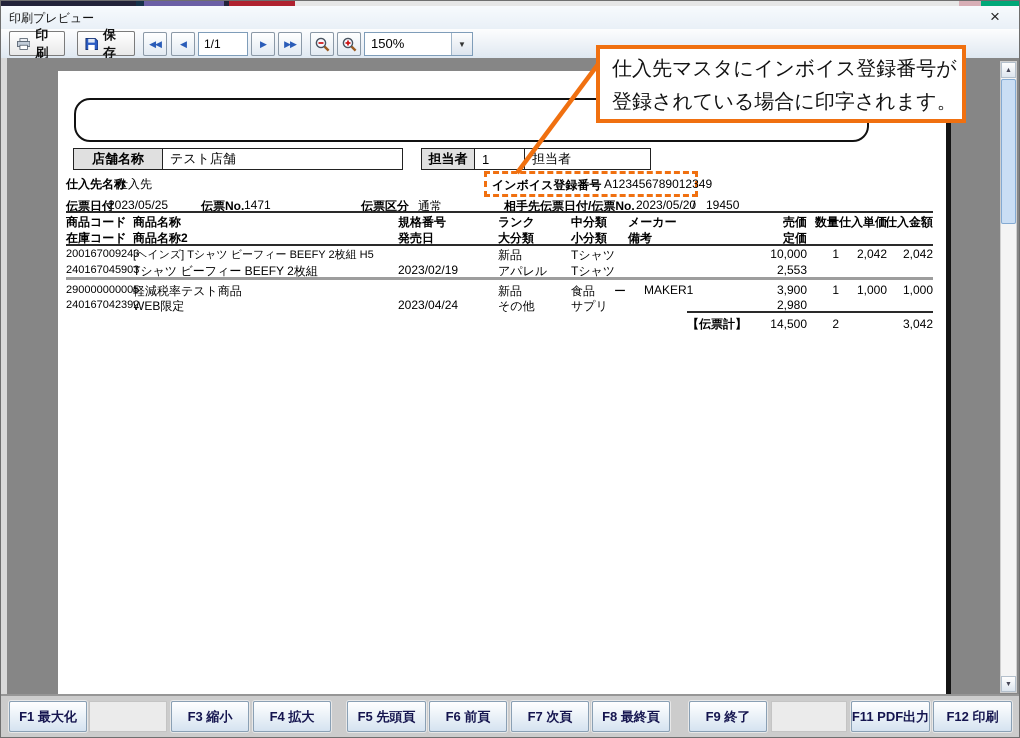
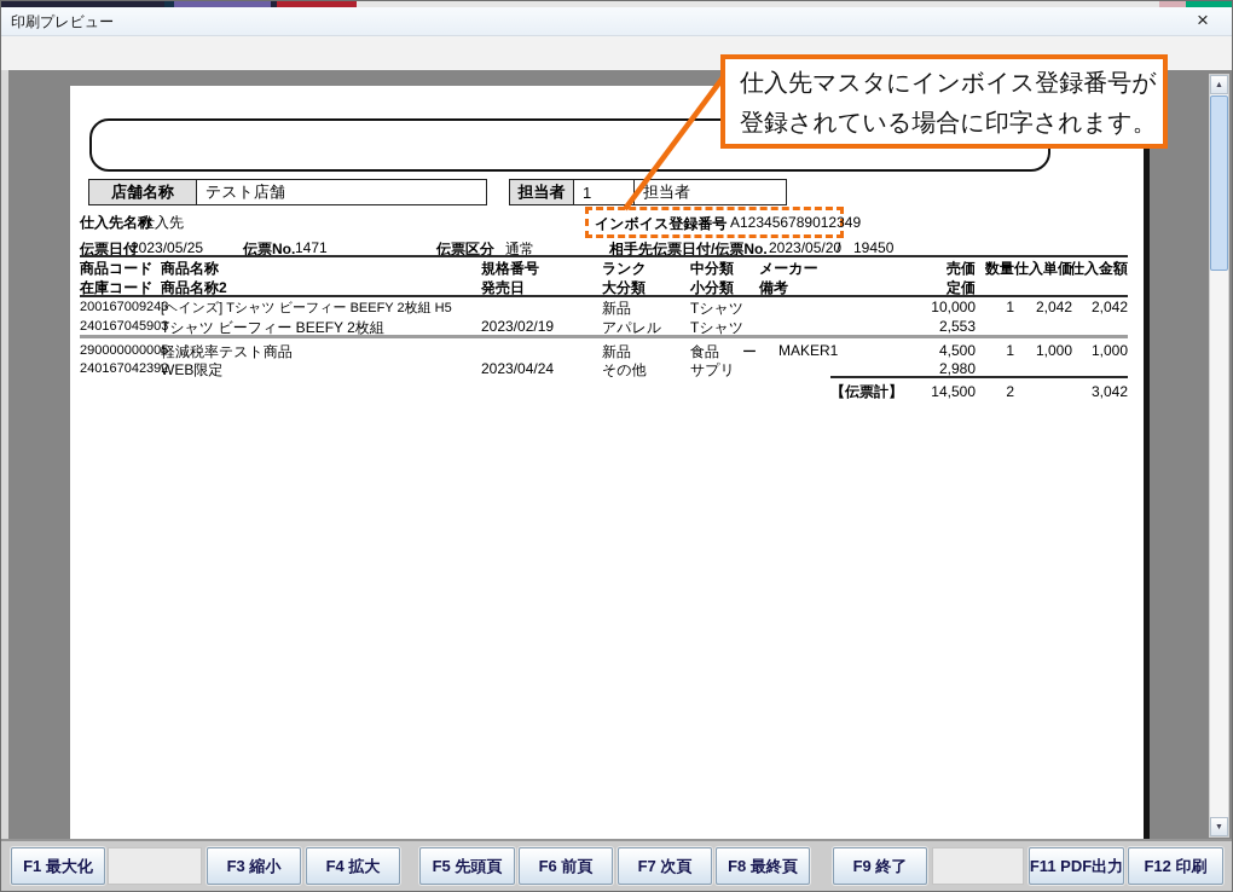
  印刷プレビュー
  ×
- 印刷
- 保存
- ◀◀
- ◀
- 1/1
- ▶
- ▶▶
- 150%
- ▼
  店舗名称
  テスト店舗
  担当者
  1
  担当者
  仕入先名称
  仕入先
  インボイス登録番号
  A123456789012349
  伝票日付
  2023/05/25
  伝票No.
  1471
  伝票区分
  通常
  相手先伝票日付/伝票No.
  2023/05/20
  /
  19450
  商品コード
  商品名称
  規格番号
  ランク
  中分類
  メーカー
  売価
  数量
  仕入単価
  仕入金額
  在庫コード
  商品名称2
  発売日
  大分類
  小分類
  備考
  定価
  200167009243
  [ヘインズ] Tシャツ ビーフィー BEEFY 2枚組 H5
  新品
  Tシャツ
  10,000
  1
  2,042
  2,042
  240167045903
  Tシャツ ビーフィー BEEFY 2枚組
  2023/02/19
  アパレル
  Tシャツ
  2,553
  290000000005
  軽減税率テスト商品
  新品
  食品
  ー
  MAKER1
- 3,900
+ 4,500
  1
  1,000
  1,000
  240167042392
  WEB限定
  2023/04/24
  その他
  サプリ
  2,980
  【伝票計】
  14,500
  2
  3,042
  仕入先マスタにインボイス登録番号が
  登録されている場合に印字されます。
  F1 最大化
  F3 縮小
  F4 拡大
  F5 先頭頁
  F6 前頁
  F7 次頁
  F8 最終頁
  F9 終了
  F11 PDF出力
  F12 印刷
